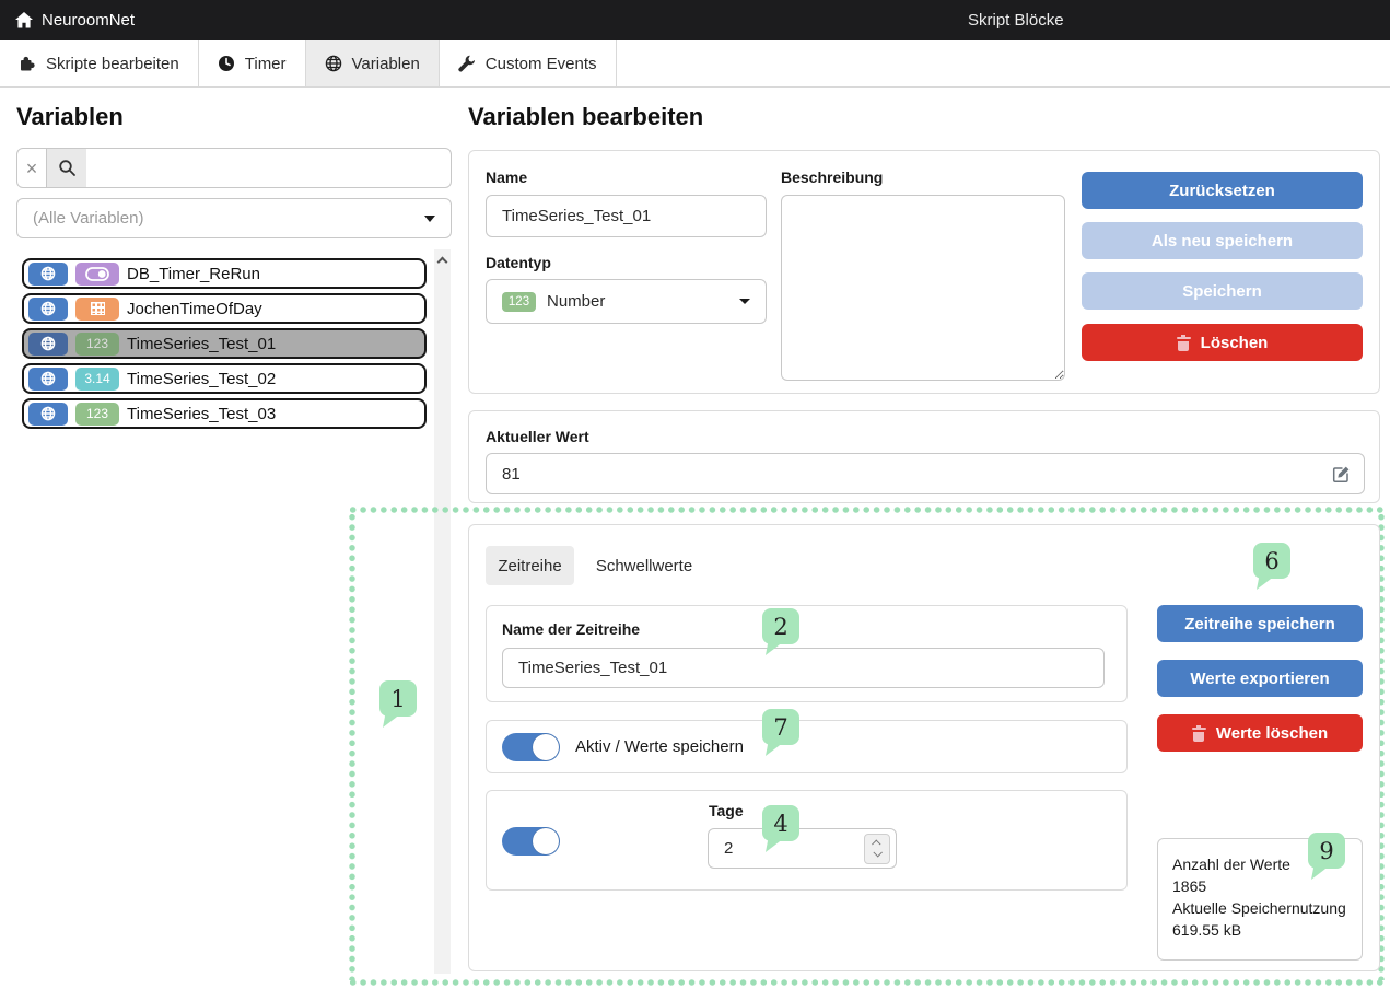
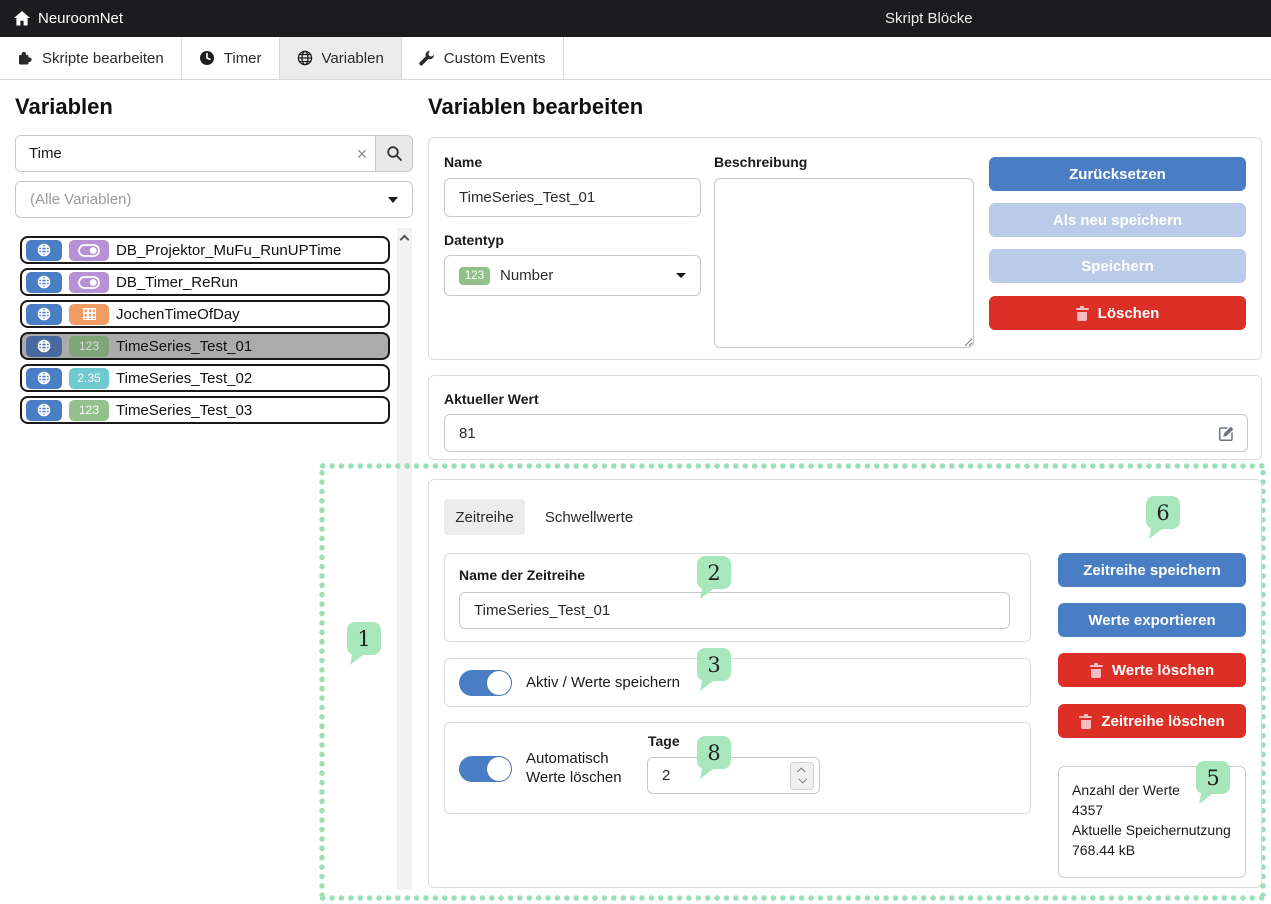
  NeuroomNet
  Skript Blöcke
  Skripte bearbeiten
  Timer
  Variablen
  Custom Events
  Variablen
+ Time
  ×
  (Alle Variablen)
+ DB_Projektor_MuFu_RunUPTime
  DB_Timer_ReRun
  JochenTimeOfDay
  123
  TimeSeries_Test_01
- 3.14
+ 2.35
  TimeSeries_Test_02
  123
  TimeSeries_Test_03
  Variablen bearbeiten
  Name
  TimeSeries_Test_01
  Datentyp
  123
  Number
  Beschreibung
  Zurücksetzen
  Als neu speichern
  Speichern
  Löschen
  Aktueller Wert
  81
  Zeitreihe
  Schwellwerte
  Name der Zeitreihe
  TimeSeries_Test_01
  Aktiv / Werte speichern
+ Automatisch Werte löschen
  Tage
  2
  Zeitreihe speichern
  Werte exportieren
  Werte löschen
+ Zeitreihe löschen
  Anzahl der Werte
- 1865
+ 4357
  Aktuelle Speichernutzung
- 619.55 kB
+ 768.44 kB
  1
  2
- 7
+ 3
- 4
+ 8
- 9
+ 5
  6
